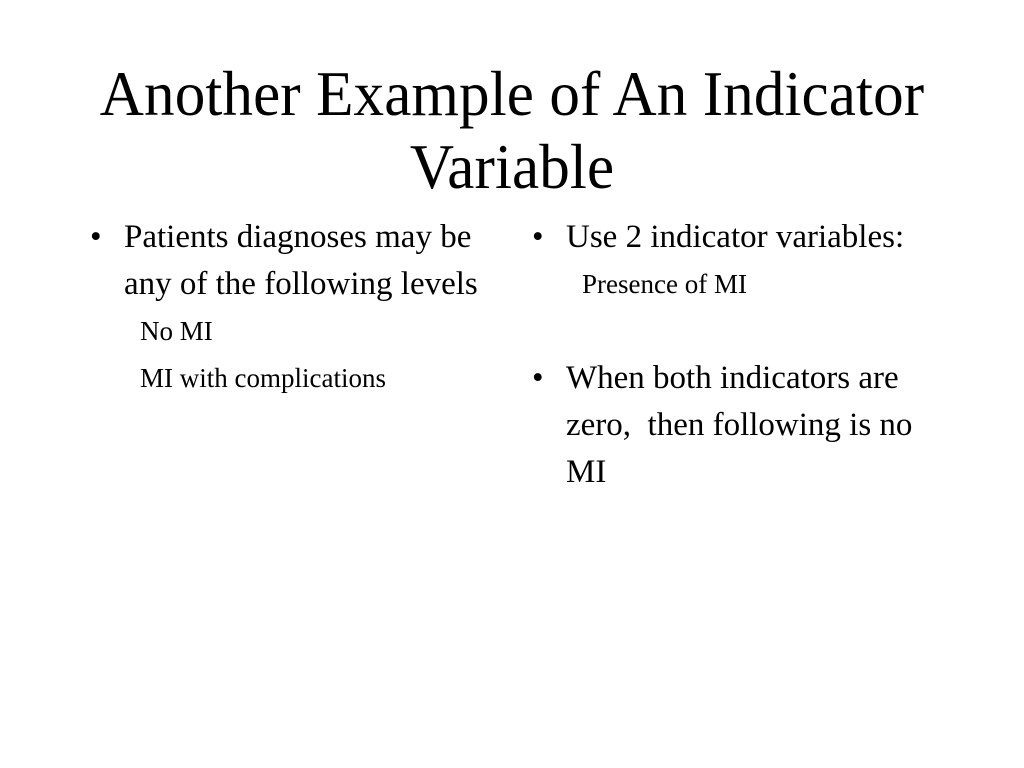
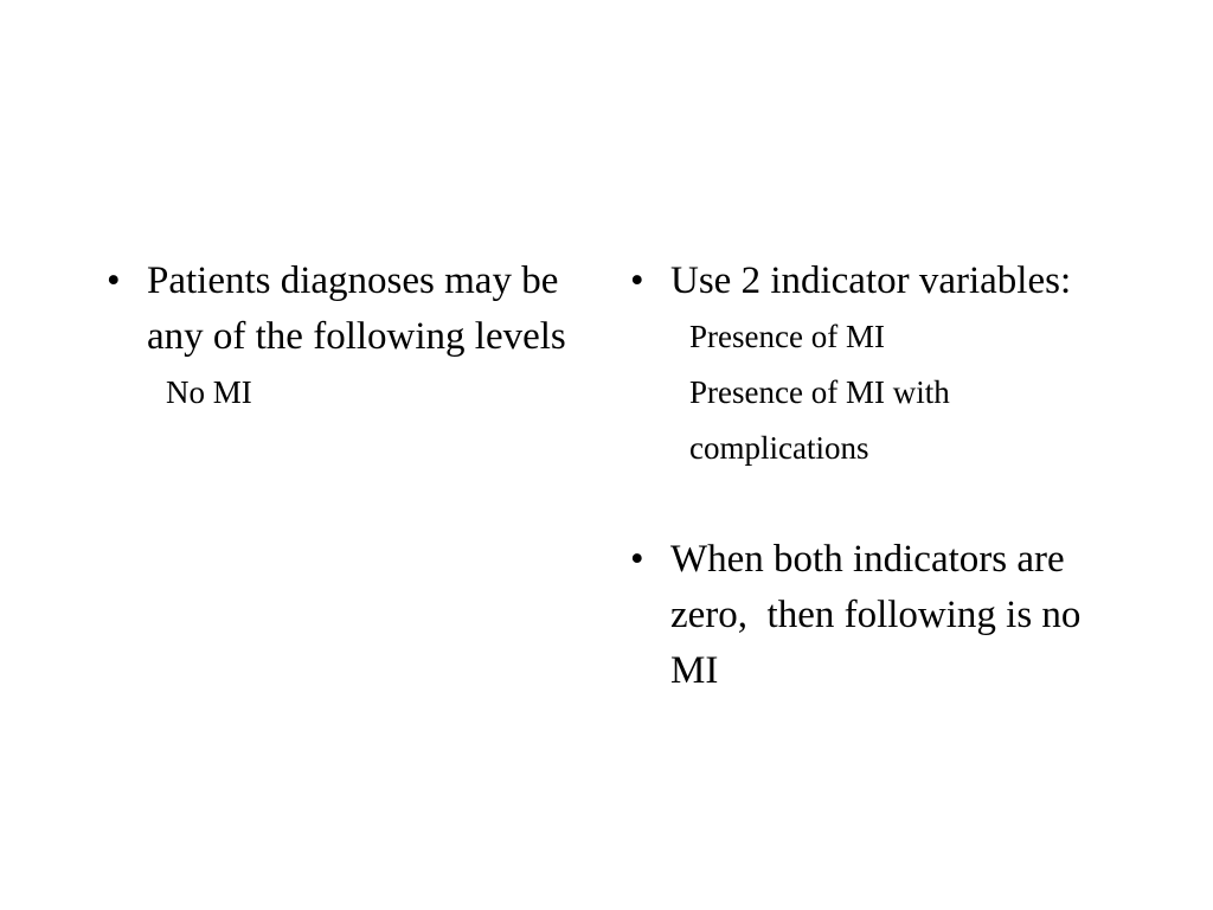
- Another Example of An Indicator Variable
  •
  Patients diagnoses may be any of the following levels
  No MI
- MI with complications
  •
  Use 2 indicator variables:
  Presence of MI
+ Presence of MI with complications
  •
  When both indicators are zero, then following is no MI
